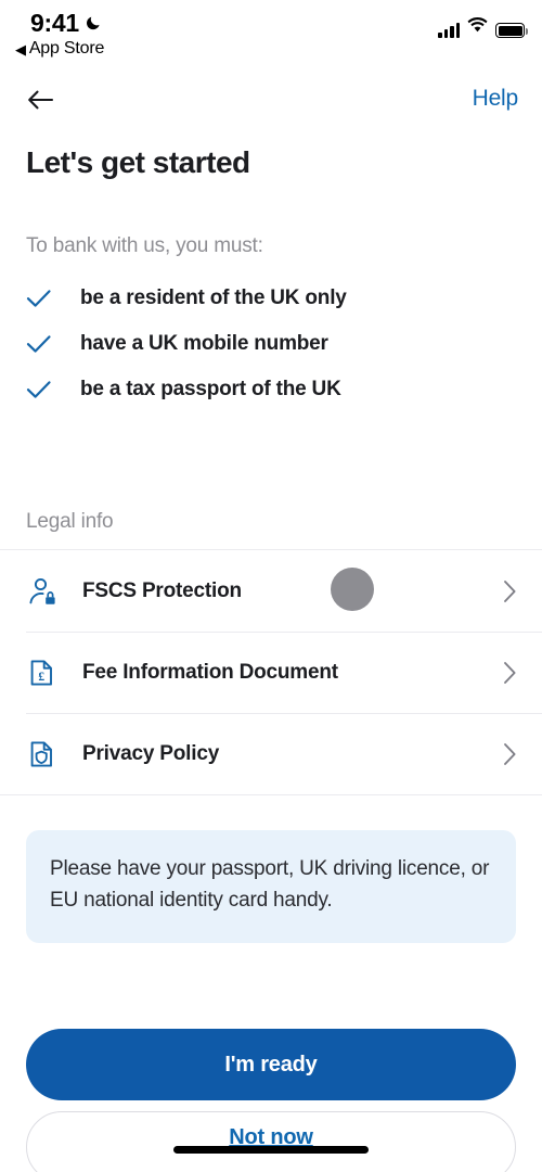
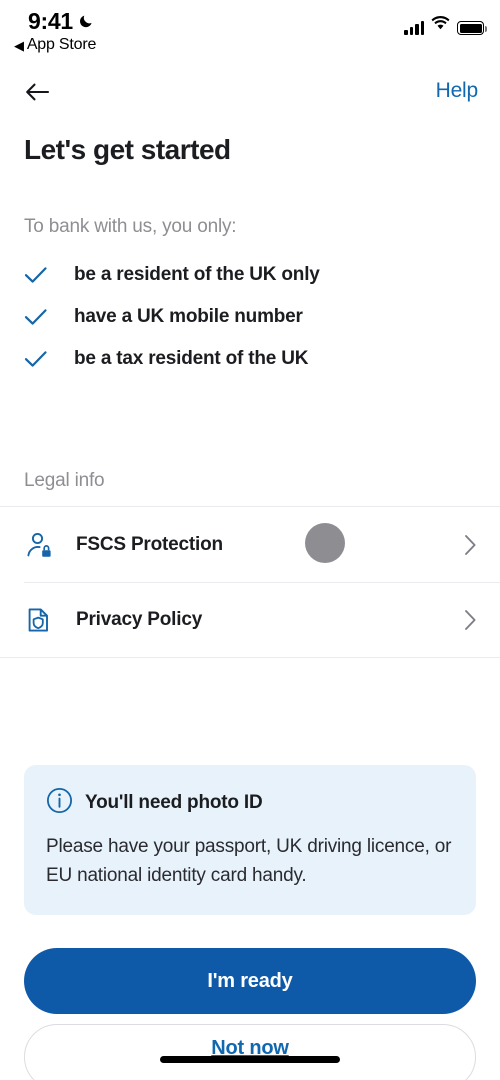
  9:41
  ◀
  App Store
  Help
  Let's get started
- To bank with us, you must:
+ To bank with us, you only:
  be a resident of the UK only
  have a UK mobile number
- be a tax passport of the UK
+ be a tax resident of the UK
  Legal info
  FSCS Protection
- £
- Fee Information Document
  Privacy Policy
+ You'll need photo ID
  Please have your passport, UK driving licence, or EU national identity card handy.
  I'm ready
  Not now
